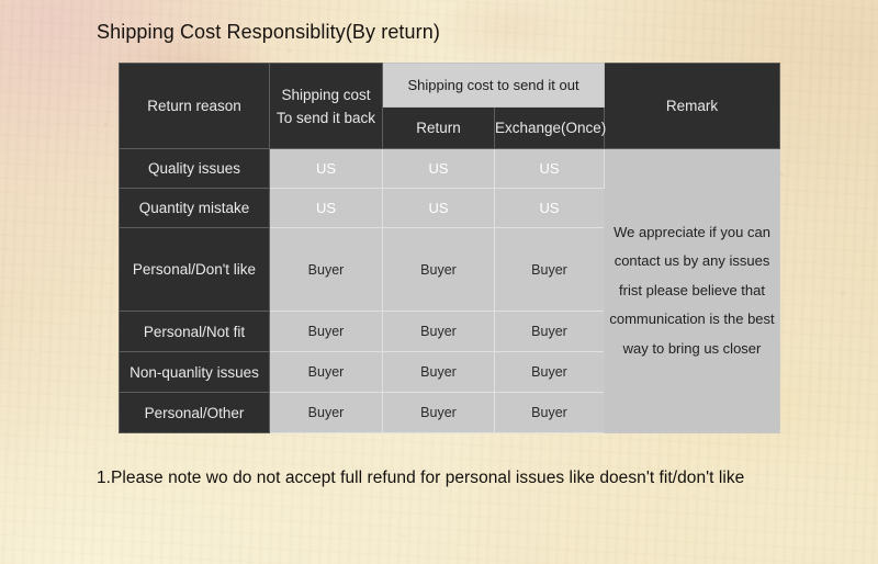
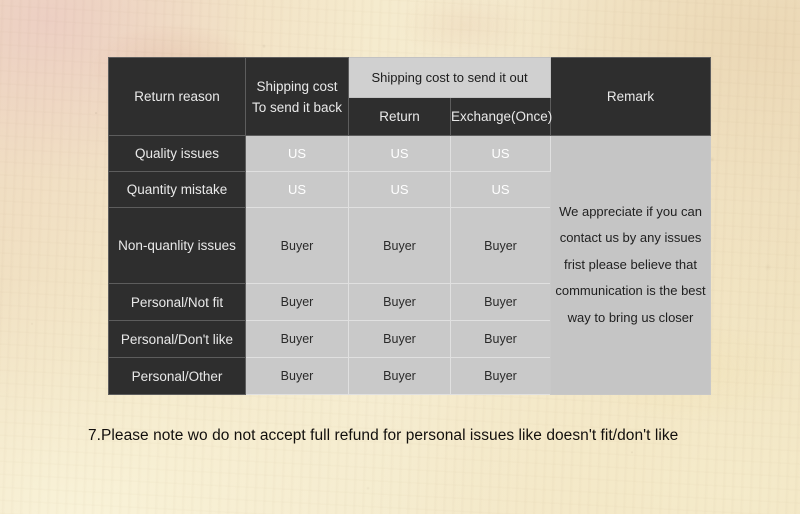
- Shipping Cost Responsiblity(By return)
  Return reason	Shipping cost To send it back	Shipping cost to send it out	Remark
  Return	Exchange(Once)
  Quality issues	US	US	US	We appreciate if you can contact us by any issues frist please believe that communication is the best way to bring us closer
  Quantity mistake	US	US	US
- Personal/Don't like	Buyer	Buyer	Buyer
+ Non-quanlity issues	Buyer	Buyer	Buyer
  Personal/Not fit	Buyer	Buyer	Buyer
- Non-quanlity issues	Buyer	Buyer	Buyer
+ Personal/Don't like	Buyer	Buyer	Buyer
  Personal/Other	Buyer	Buyer	Buyer
- 1.Please note wo do not accept full refund for personal issues like doesn't fit/don't like
+ 7.Please note wo do not accept full refund for personal issues like doesn't fit/don't like
